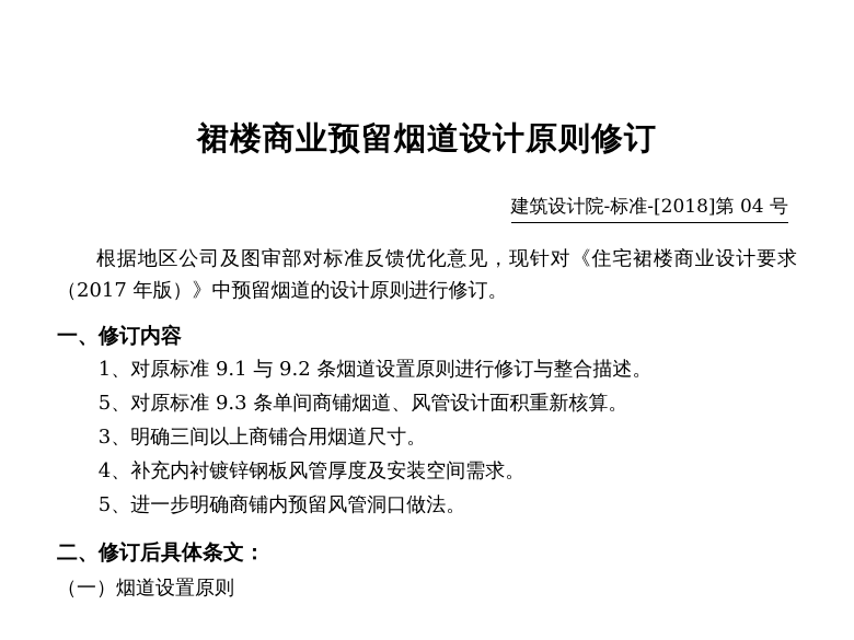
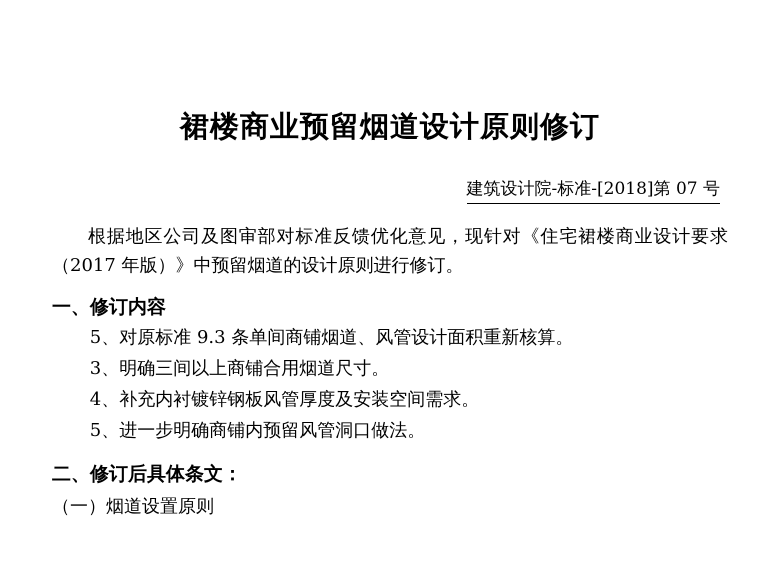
  裙楼商业预留烟道设计原则修订
- 建筑设计院-标准-[2018]第 04 号
+ 建筑设计院-标准-[2018]第 07 号
  根据地区公司及图审部对标准反馈优化意见，现针对《住宅裙楼商业设计要求（2017 年版）》中预留烟道的设计原则进行修订。
  一、修订内容
- 1、对原标准 9.1 与 9.2 条烟道设置原则进行修订与整合描述。
  5、对原标准 9.3 条单间商铺烟道、风管设计面积重新核算。
  3、明确三间以上商铺合用烟道尺寸。
  4、补充内衬镀锌钢板风管厚度及安装空间需求。
  5、进一步明确商铺内预留风管洞口做法。
  二、修订后具体条文：
  （一）烟道设置原则
